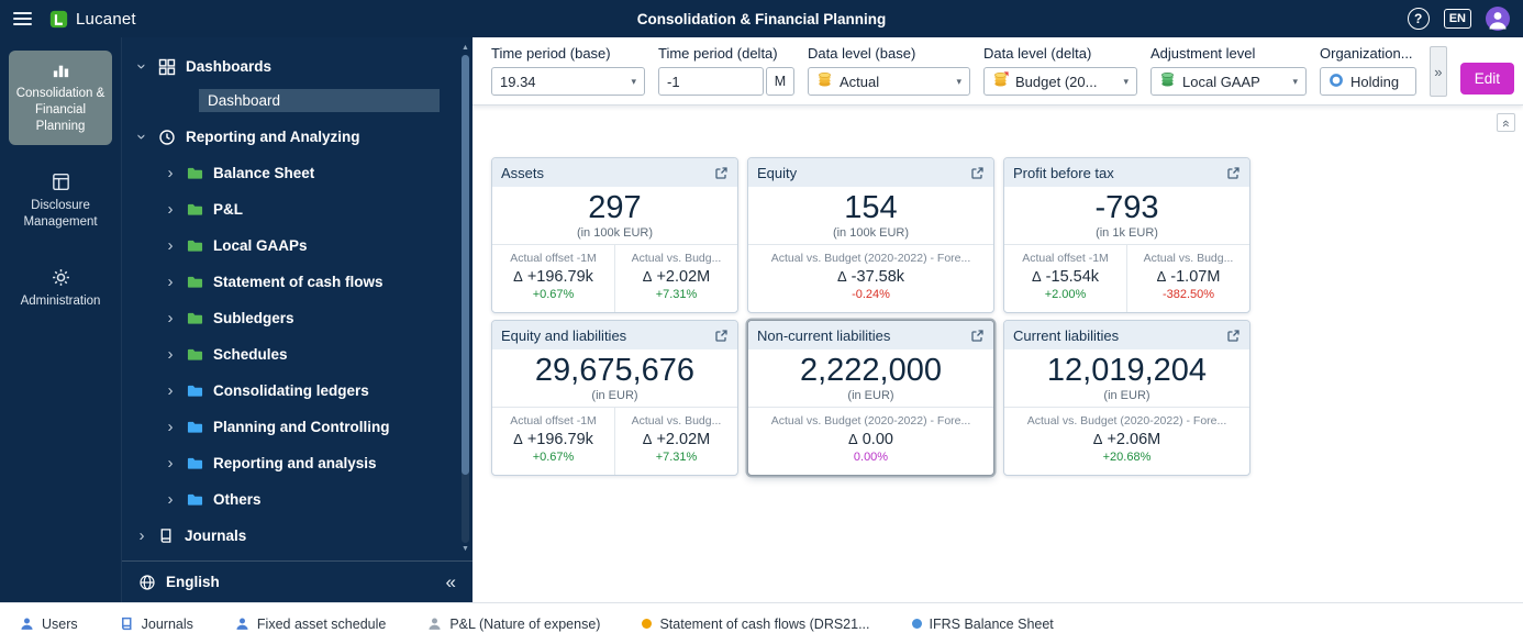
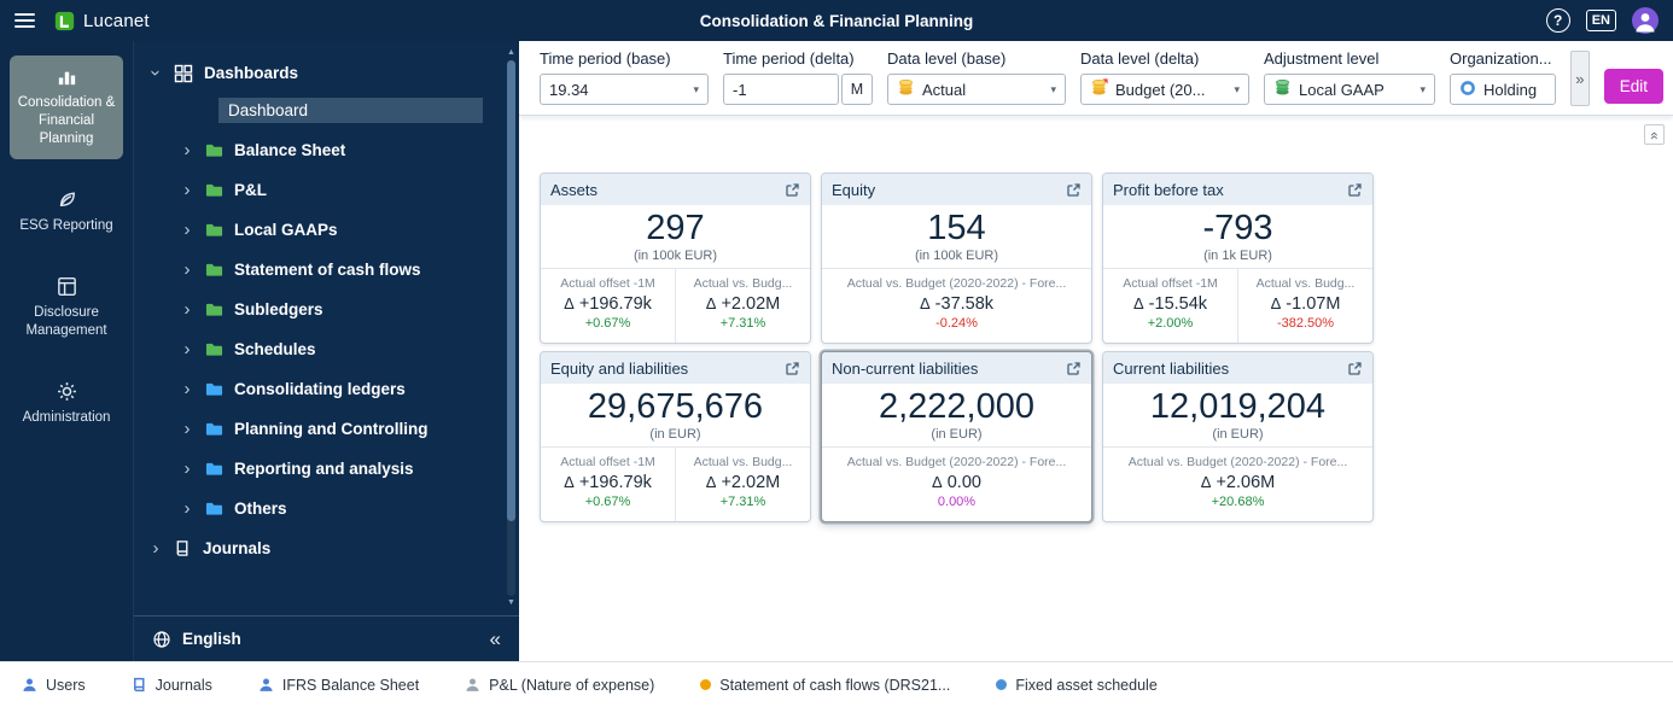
  Lucanet
  Consolidation & Financial Planning
  ?
  EN
  Consolidation & Financial Planning
+ ESG Reporting
  Disclosure Management
  Administration
  Dashboards
  Dashboard
- Reporting and Analyzing
  ›
  Balance Sheet
  ›
  P&L
  ›
  Local GAAPs
  ›
  Statement of cash flows
  ›
  Subledgers
  ›
  Schedules
  ›
  Consolidating ledgers
  ›
  Planning and Controlling
  ›
  Reporting and analysis
  ›
  Others
  ›
  Journals
  English
  «
  Time period (base)
  19.34
  ▾
  Time period (delta)
  -1
  M
  Data level (base)
  Actual
  ▾
  Data level (delta)
  Budget (20...
  ▾
  Adjustment level
  Local GAAP
  ▾
  Organization...
  Holding
  »
  Edit
  Assets
  297
  (in 100k EUR)
  Actual offset -1M
  Δ +196.79k
  +0.67%
  Actual vs. Budg...
  Δ +2.02M
  +7.31%
  Equity
  154
  (in 100k EUR)
  Actual vs. Budget (2020-2022) - Fore...
  Δ -37.58k
  -0.24%
  Profit before tax
  -793
  (in 1k EUR)
  Actual offset -1M
  Δ -15.54k
  +2.00%
  Actual vs. Budg...
  Δ -1.07M
  -382.50%
  Equity and liabilities
  29,675,676
  (in EUR)
  Actual offset -1M
  Δ +196.79k
  +0.67%
  Actual vs. Budg...
  Δ +2.02M
  +7.31%
  Non-current liabilities
  2,222,000
  (in EUR)
  Actual vs. Budget (2020-2022) - Fore...
  Δ 0.00
  0.00%
  Current liabilities
  12,019,204
  (in EUR)
  Actual vs. Budget (2020-2022) - Fore...
  Δ +2.06M
  +20.68%
  Users
  Journals
- Fixed asset schedule
+ IFRS Balance Sheet
  P&L (Nature of expense)
  Statement of cash flows (DRS21...
- IFRS Balance Sheet
+ Fixed asset schedule
